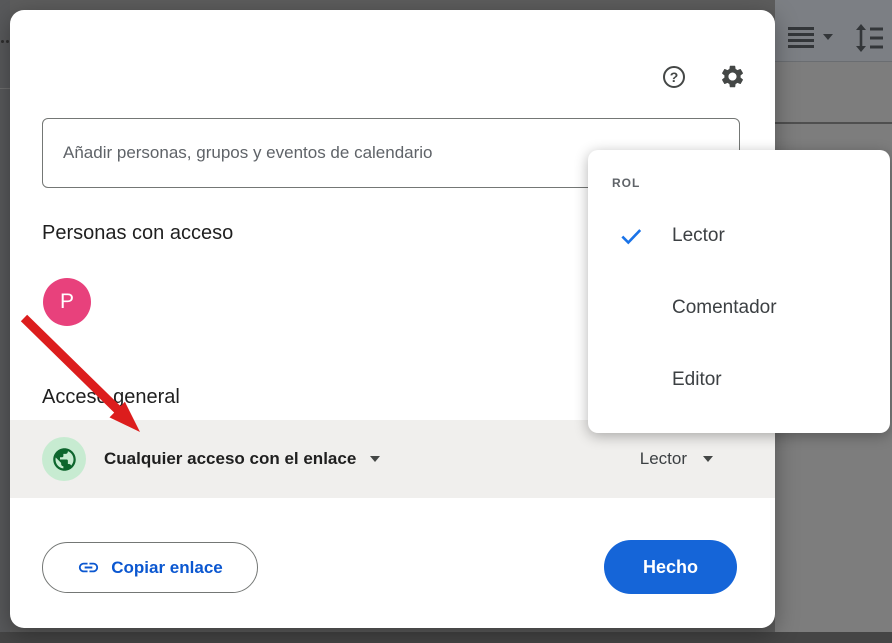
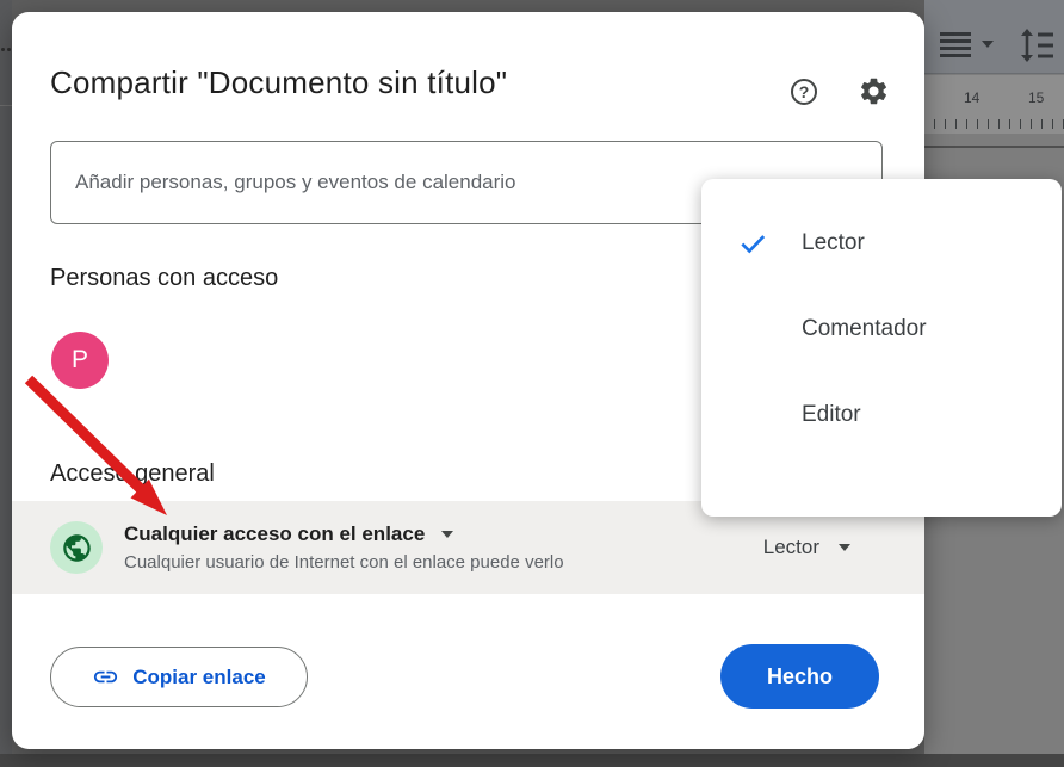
+ 14
+ 15
+ Compartir "Documento sin título"
  ?
  Añadir personas, grupos y eventos de calendario
  Personas con acceso
  P
  Acces general
  Cualquier acceso con el enlace
+ Cualquier usuario de Internet con el enlace puede verlo
  Lector
  Copiar enlace
  Hecho
- ROL
  Lector
  Comentador
  Editor
